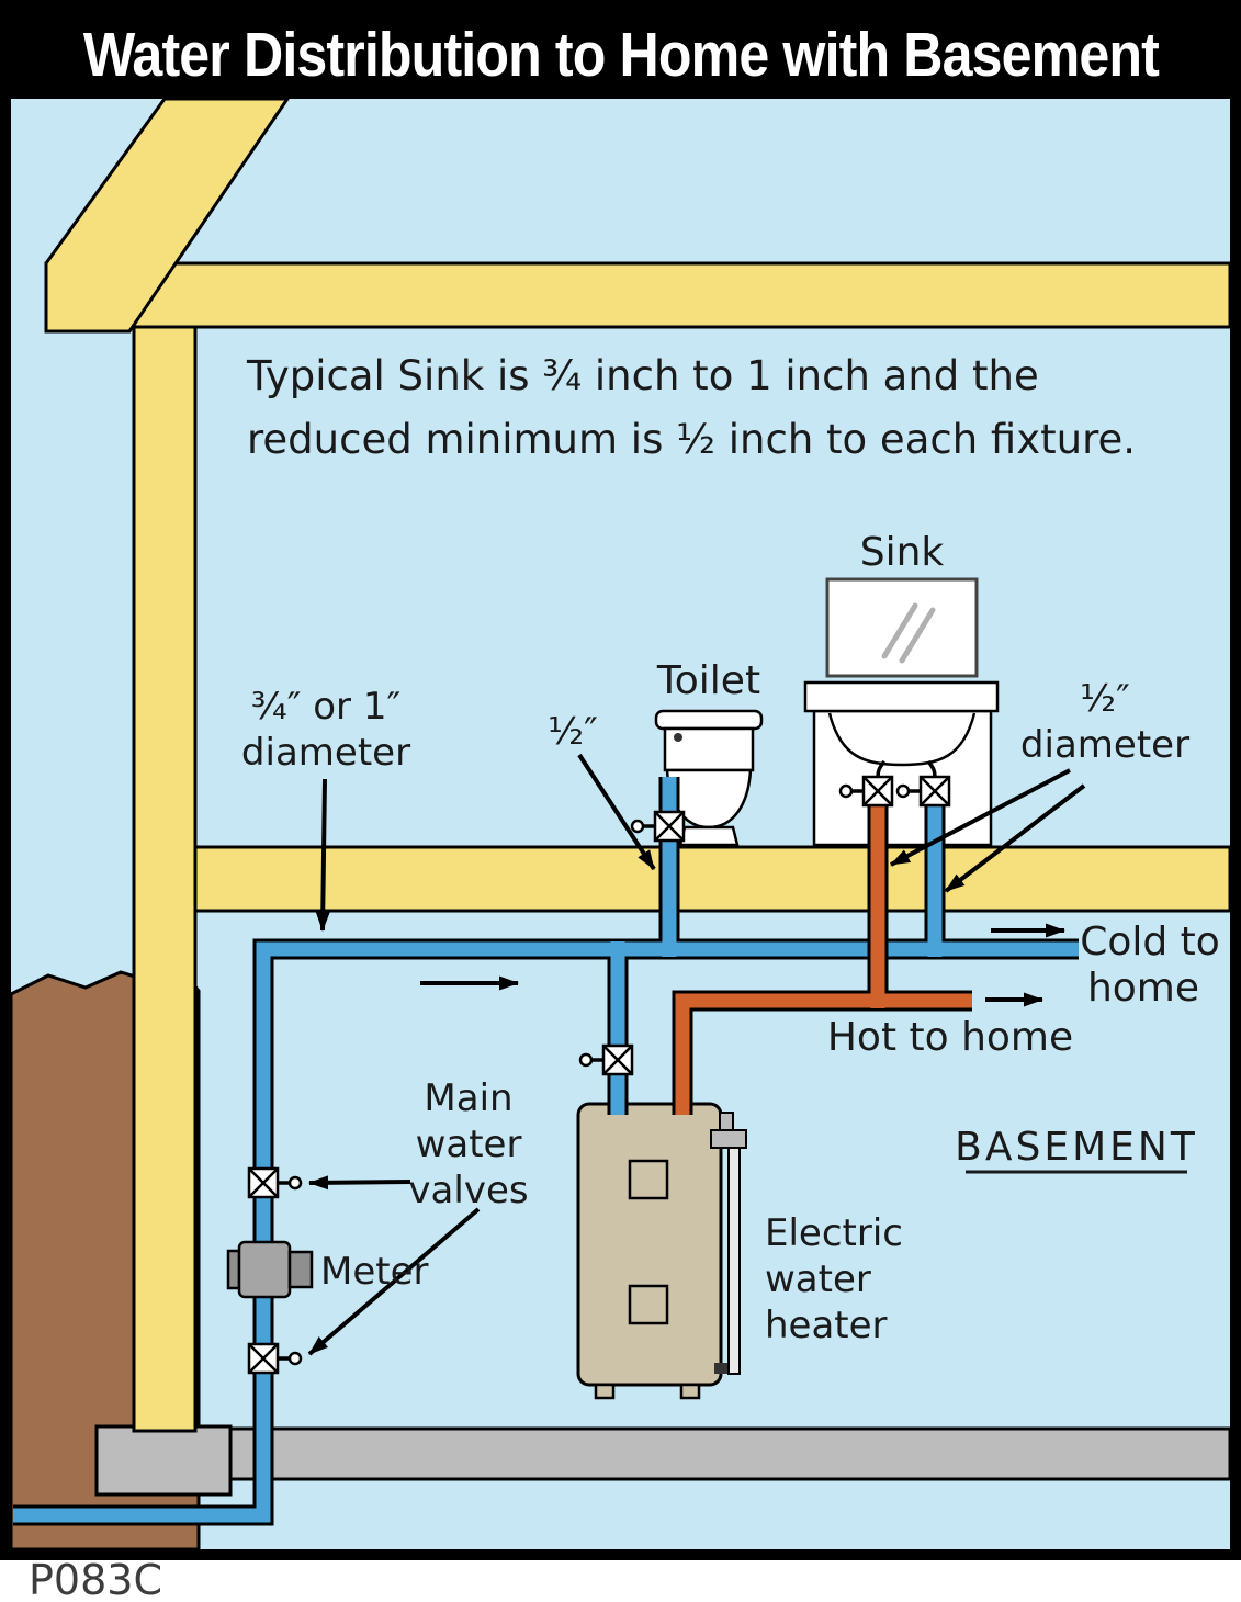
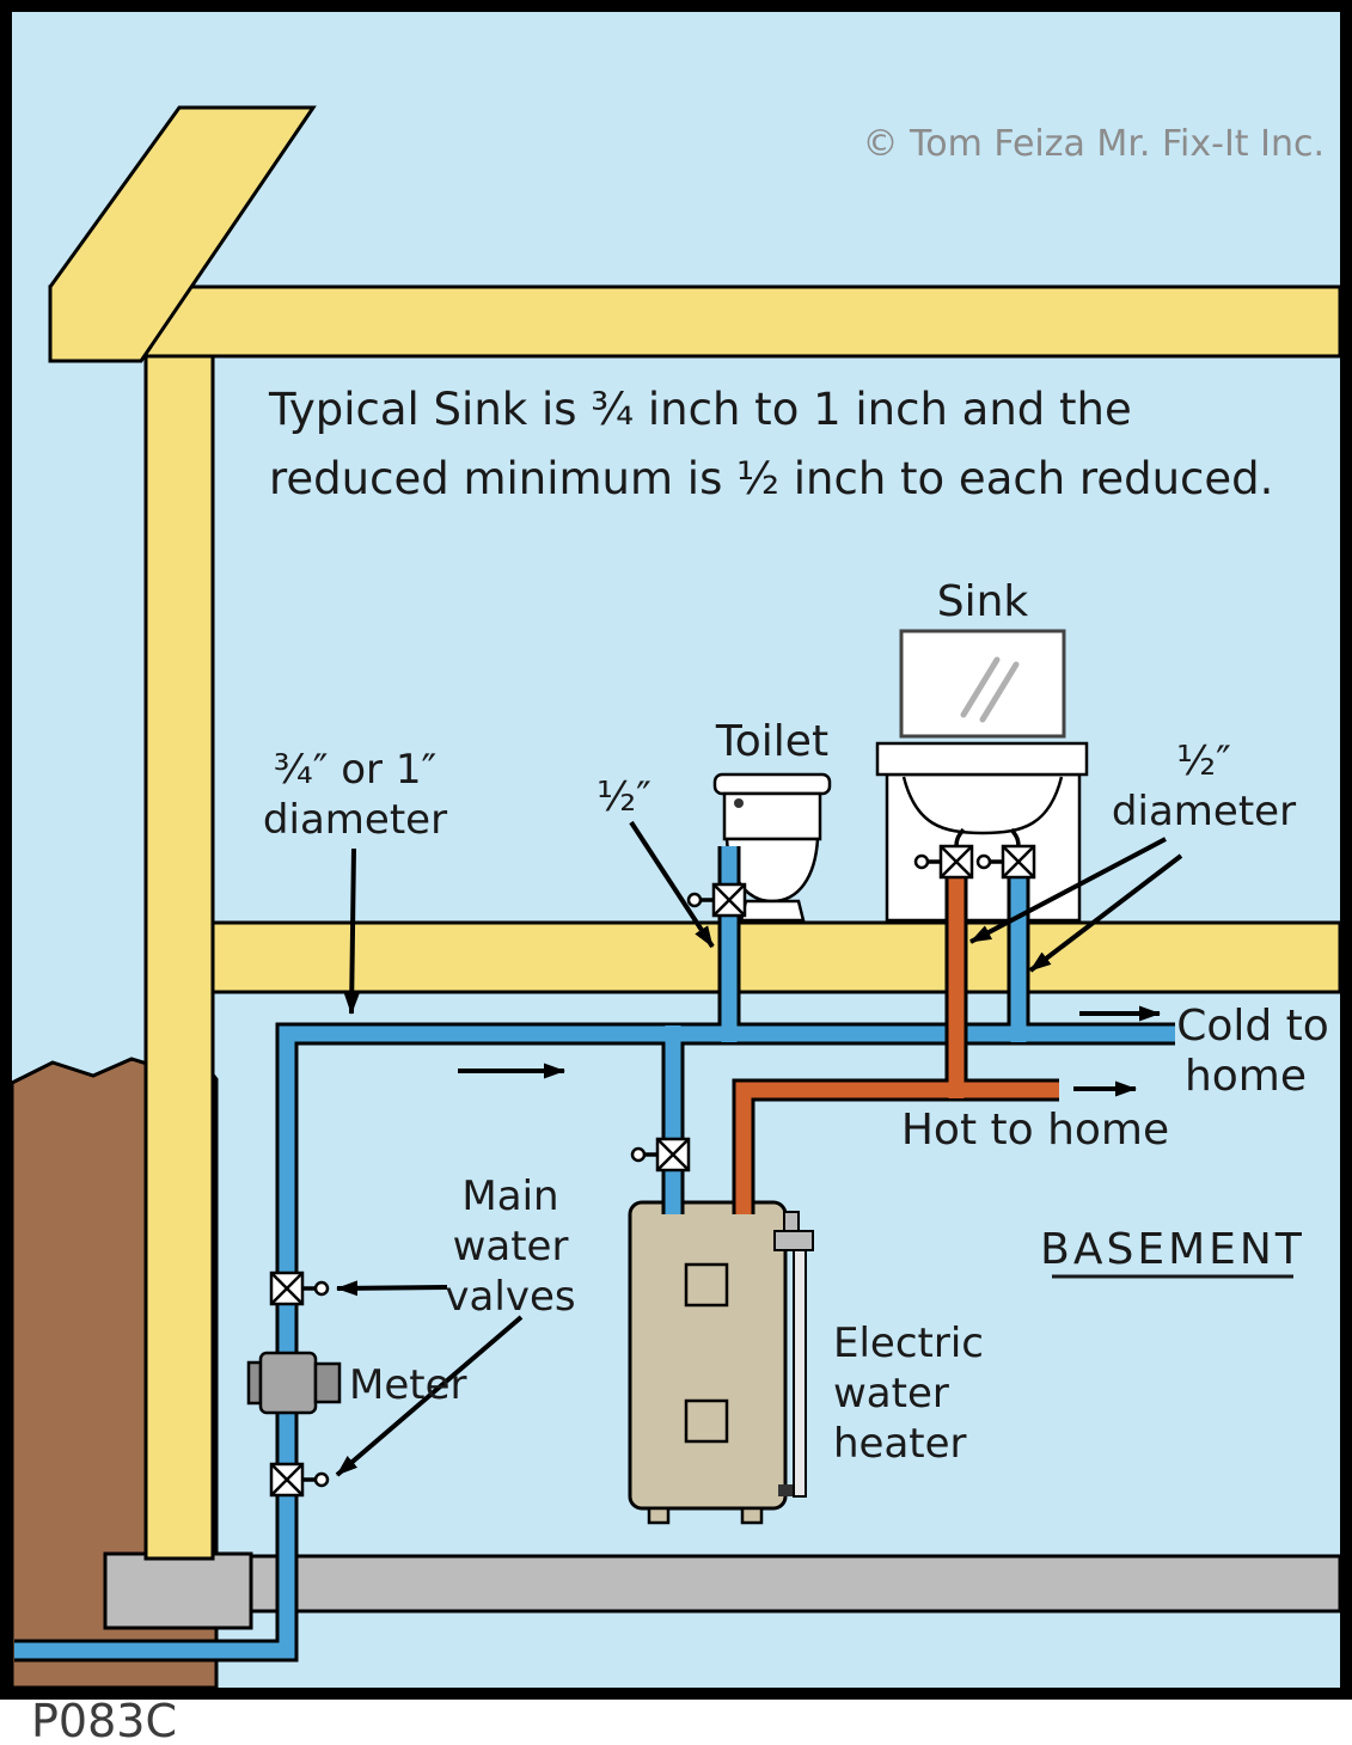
+ © Tom Feiza Mr. Fix-It Inc.
  Typical Sink is ¾ inch to 1 inch and the
- reduced minimum is ½ inch to each fixture.
+ reduced minimum is ½ inch to each reduced.
  Sink
  Toilet
  ½″
  ¾″ or 1″
  diameter
  ½″
  diameter
  Cold to
  home
  Hot to home
  Main
  water
  valves
  Meter
  Electric
  water
  heater
  BASEMENT
- Water Distribution to Home with Basement
  P083C
